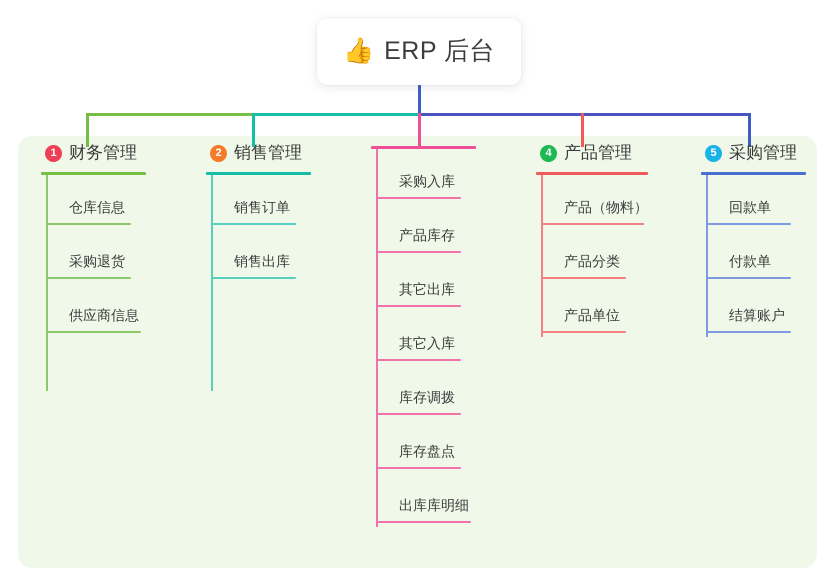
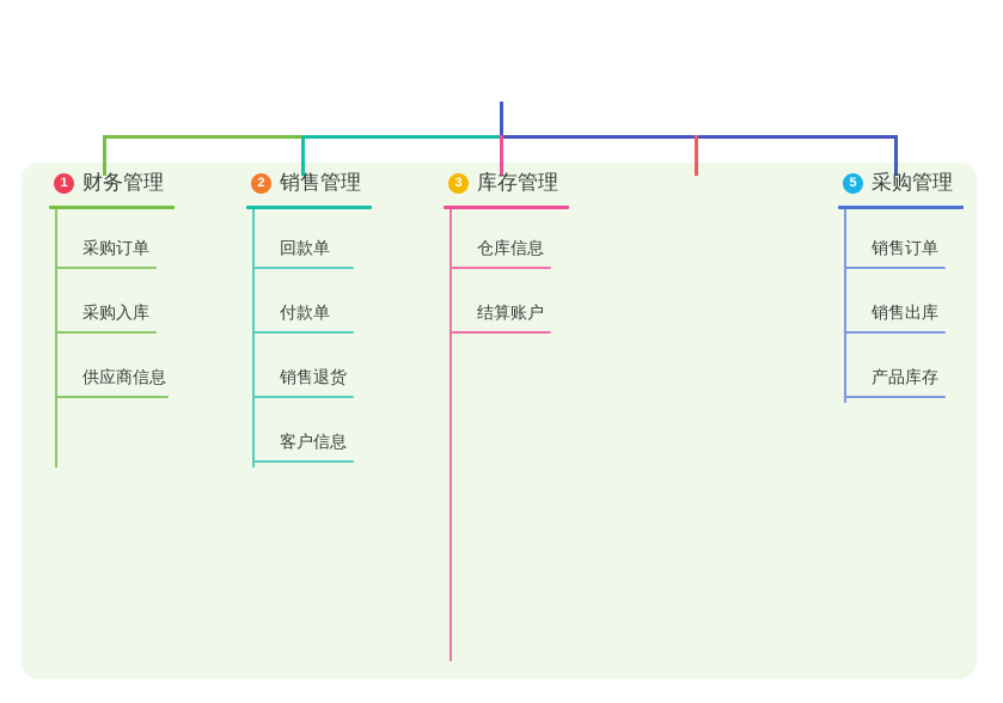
- 👍
- ERP 后台
  1
  财务管理
+ 采购订单
- 仓库信息
+ 采购入库
- 采购退货
  供应商信息
  2
  销售管理
- 销售订单
+ 回款单
- 销售出库
+ 付款单
+ 销售退货
+ 客户信息
+ 3
+ 库存管理
- 采购入库
+ 仓库信息
- 产品库存
+ 结算账户
- 其它出库
- 其它入库
- 库存调拨
- 库存盘点
- 出库库明细
- 4
- 产品管理
- 产品（物料）
- 产品分类
- 产品单位
  5
  采购管理
- 回款单
+ 销售订单
- 付款单
+ 销售出库
- 结算账户
+ 产品库存
